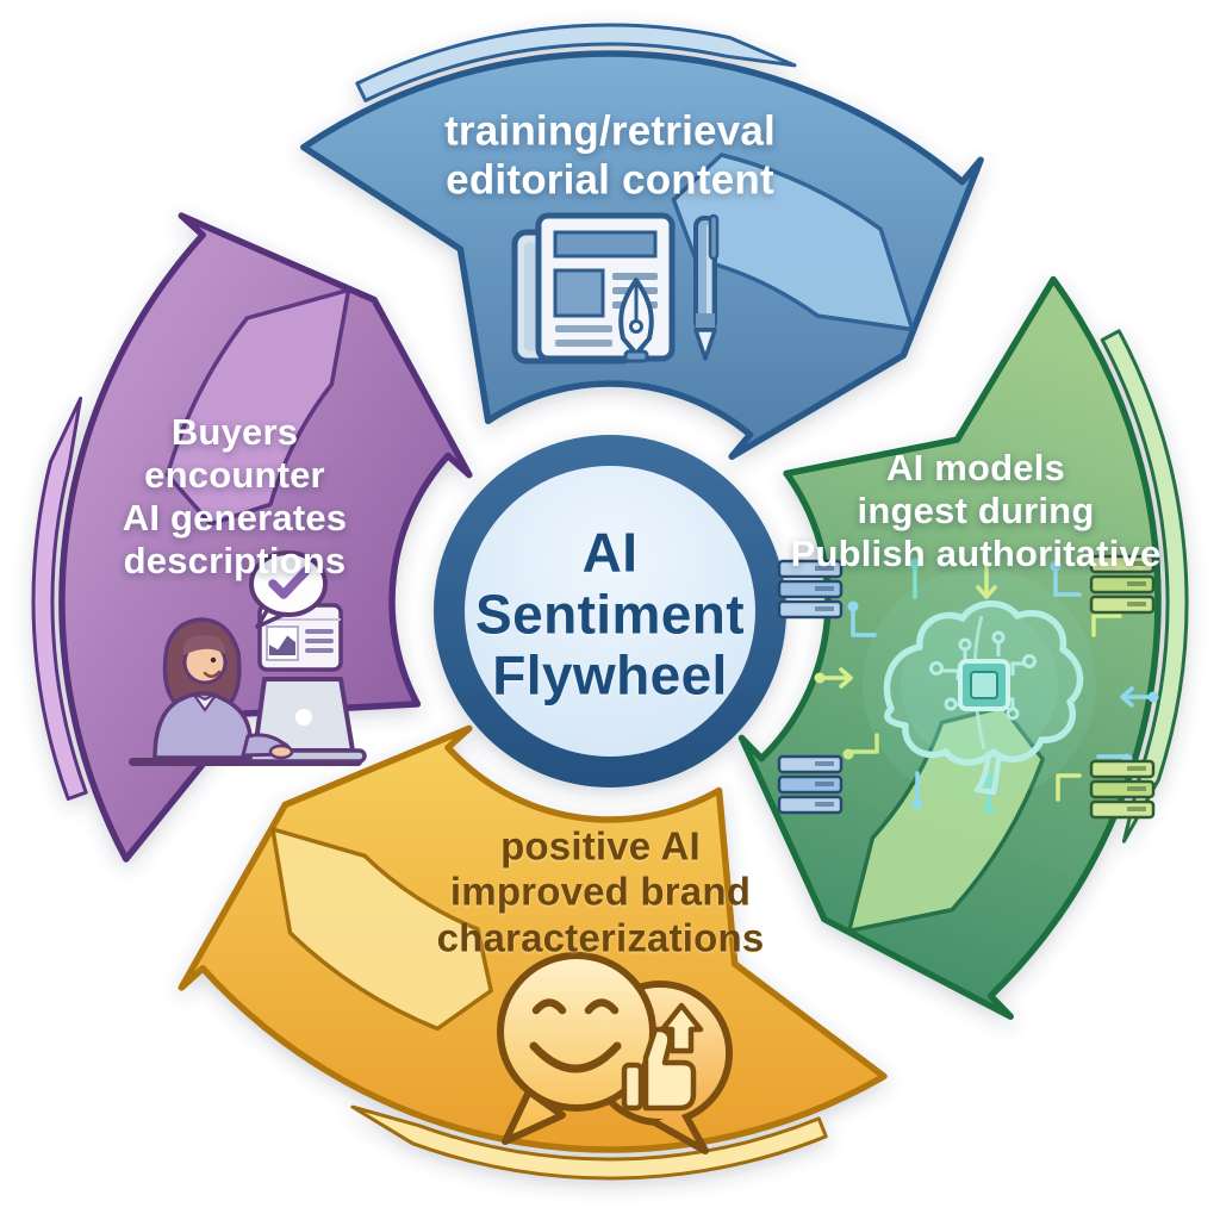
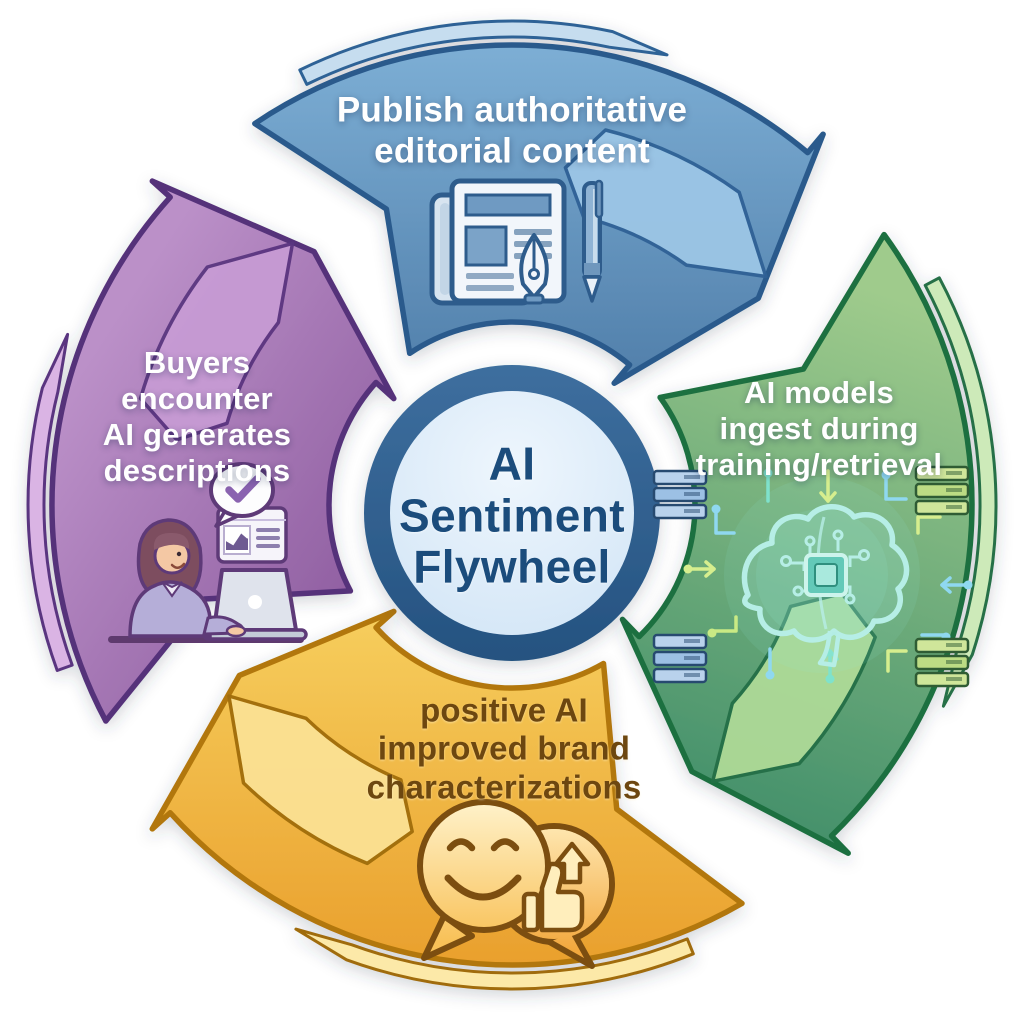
- training/retrieval
+ Publish authoritative
  editorial content
  AI models
  ingest during
- Publish authoritative
+ training/retrieval
  positive AI
  improved brand
  characterizations
  Buyers
  encounter
  AI generates
  descriptions
  AI
  Sentiment
  Flywheel
